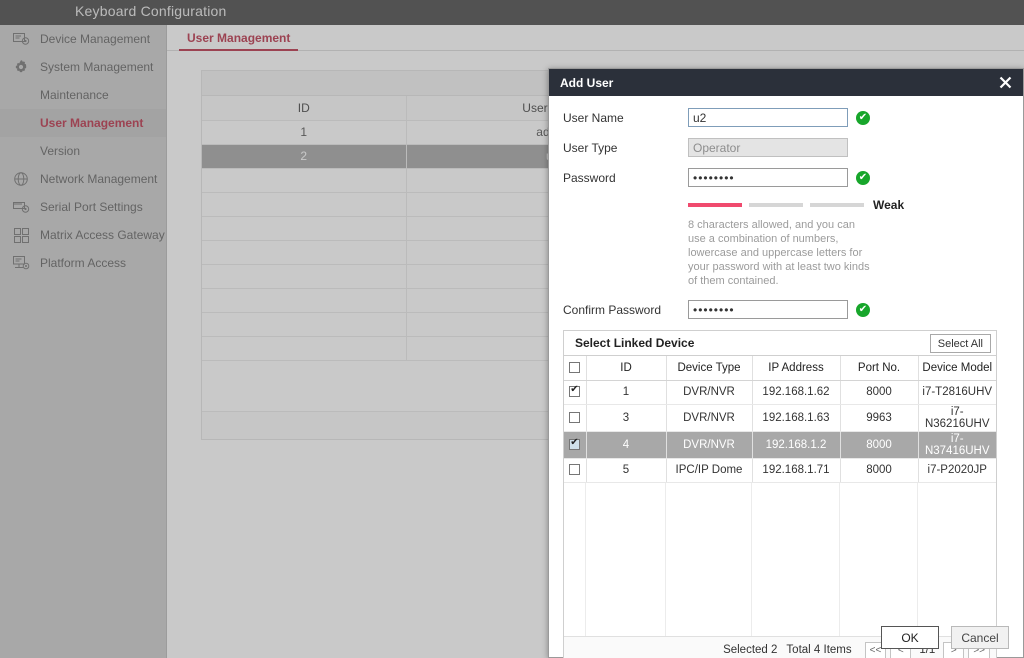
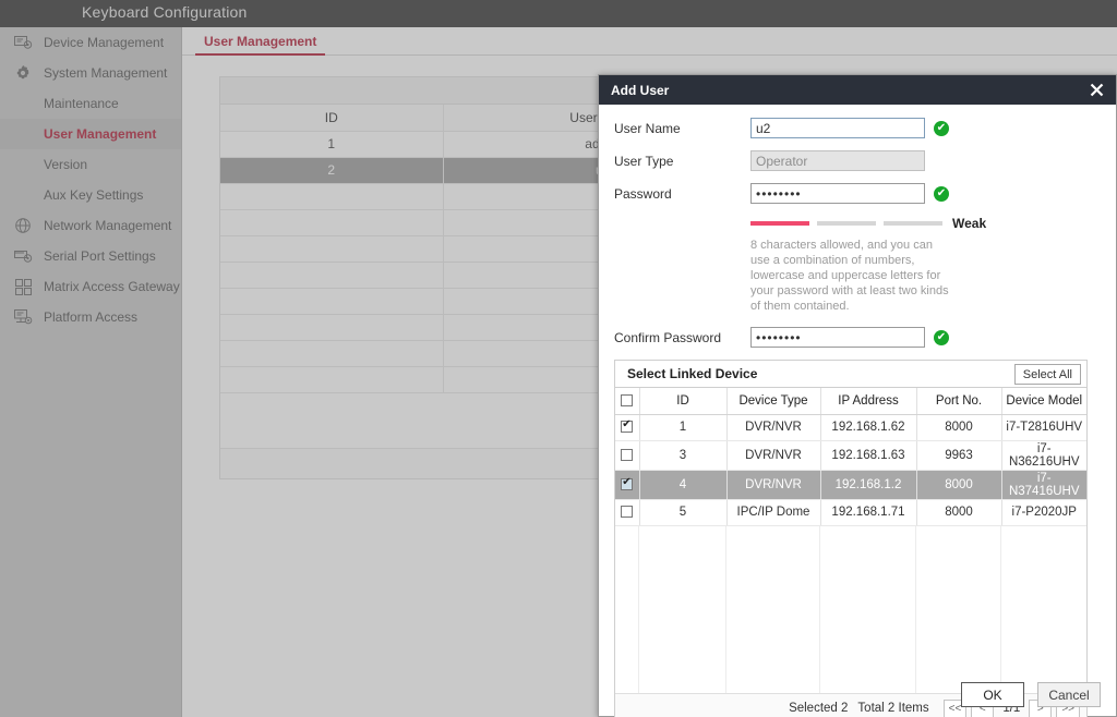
  Keyboard Configuration
  Device Management
  System Management
  Maintenance
  User Management
  Version
+ Aux Key Settings
  Network Management
  Serial Port Settings
  Matrix Access Gateway
  Platform Access
  User Management
  Add User
  User Name
  u2
  ✔
  User Type
  Operator
  Password
  ••••••••
  ✔
  Weak
  8 characters allowed, and you can use a combination of numbers, lowercase and uppercase letters for your password with at least two kinds of them contained.
  Confirm Password
  ••••••••
  ✔
  Select Linked Device
  Select All
  	ID	Device Type	IP Address	Port No.	Device Model
  	1	DVR/NVR	192.168.1.62	8000	i7-T2816UHV
  	3	DVR/NVR	192.168.1.63	9963	i7-N36216UHV
  	4	DVR/NVR	192.168.1.2	8000	i7-N37416UHV
  	5	IPC/IP Dome	192.168.1.71	8000	i7-P2020JP
  Selected 2
- Total 4 Items
+ Total 2 Items
  <<
  <
  1/1
  >
  >>
  OK
  Cancel
